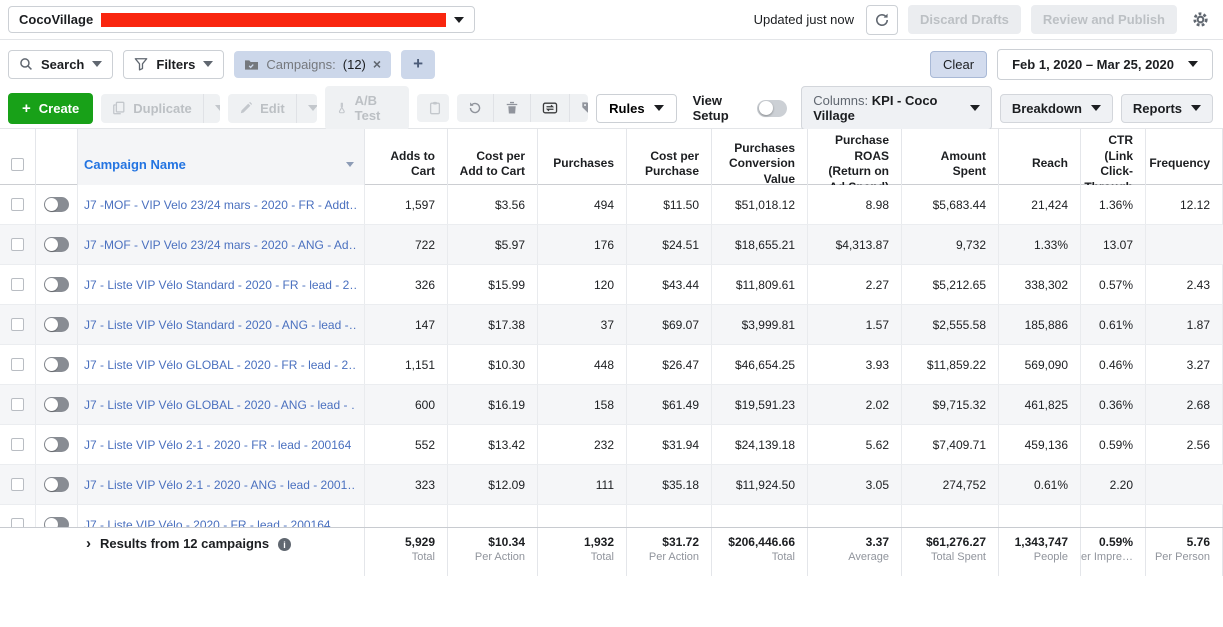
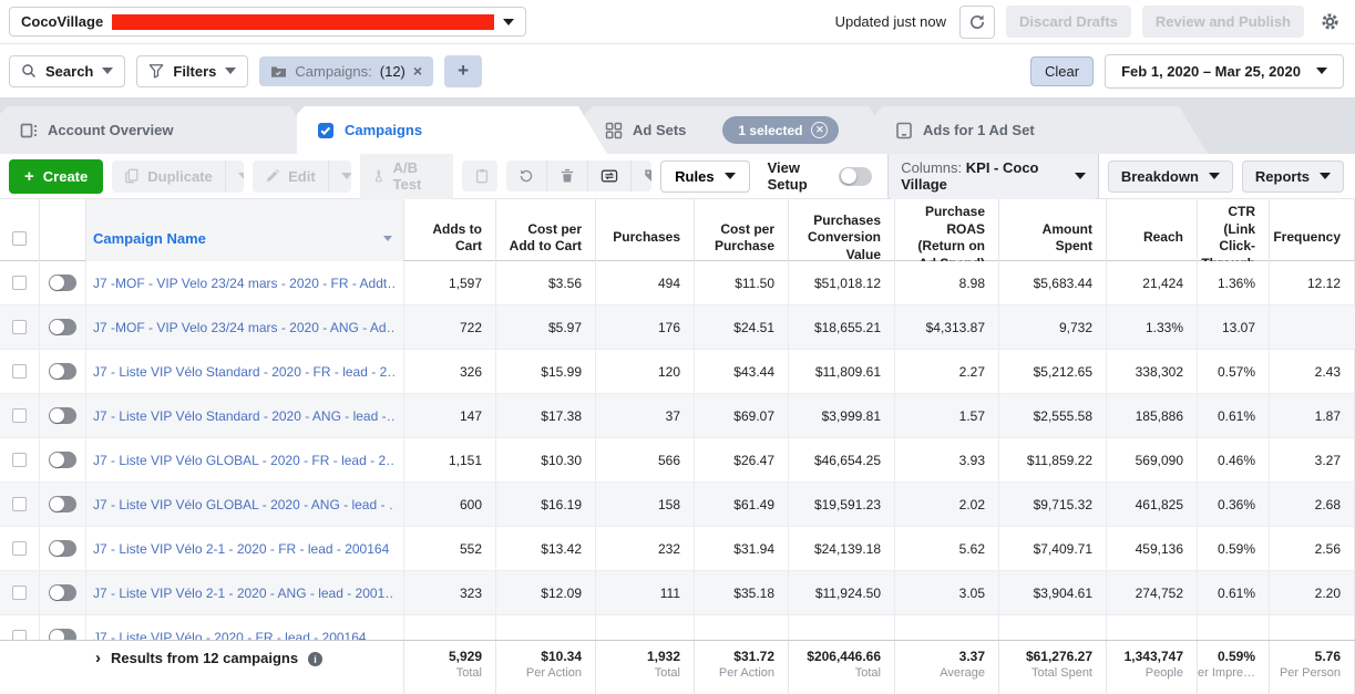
  CocoVillage
  Updated just now
  Discard Drafts
  Review and Publish
  Search
  Filters
  Campaigns:
  (12)
  ×
  +
  Clear
  Feb 1, 2020 – Mar 25, 2020
+ Account Overview
+ Campaigns
+ Ad Sets
+ 1 selected
+ ✕
+ Ads for 1 Ad Set
  +
  Create
  Duplicate
  Edit
  A/B Test
  Rules
  View Setup
  Columns: KPI - Coco Village
  Breakdown
  Reports
  Campaign Name
  Adds to Cart
  Cost per Add to Cart
  Purchases
  Cost per Purchase
  Purchases Conversion Value
  Purchase ROAS (Return on
  Amount Spent
  Reach
  Frequency
  J7 -MOF - VIP Velo 23/24 mars - 2020 - FR - Addt…
  1,597
  $3.56
  494
  $11.50
  $51,018.12
  8.98
  $5,683.44
  21,424
  1.36%
  12.12
  J7 -MOF - VIP Velo 23/24 mars - 2020 - ANG - Ad…
  722
  $5.97
  176
  $24.51
  $18,655.21
  $4,313.87
  9,732
  1.33%
  13.07
  J7 - Liste VIP Vélo Standard - 2020 - FR - lead - 2…
  326
  $15.99
  120
  $43.44
  $11,809.61
  2.27
  $5,212.65
  338,302
  0.57%
  2.43
  J7 - Liste VIP Vélo Standard - 2020 - ANG - lead -…
  147
  $17.38
  37
  $69.07
  $3,999.81
  1.57
  $2,555.58
  185,886
  0.61%
  1.87
  J7 - Liste VIP Vélo GLOBAL - 2020 - FR - lead - 2…
  1,151
  $10.30
- 448
+ 566
  $26.47
  $46,654.25
  3.93
  $11,859.22
  569,090
  0.46%
  3.27
  J7 - Liste VIP Vélo GLOBAL - 2020 - ANG - lead -
  600
  $16.19
  158
  $61.49
  $19,591.23
  2.02
  $9,715.32
  461,825
  0.36%
  2.68
  J7 - Liste VIP Vélo 2-1 - 2020 - FR - lead - 200164
  552
  $13.42
  232
  $31.94
  $24,139.18
  5.62
  $7,409.71
  459,136
  0.59%
  2.56
  J7 - Liste VIP Vélo 2-1 - 2020 - ANG - lead - 2001…
  323
  $12.09
  111
  $35.18
  $11,924.50
  3.05
+ $3,904.61
  274,752
  0.61%
  2.20
  J7 - Liste VIP Vélo - 2020 - FR - lead - 200164
  ›
  Results from 12 campaigns
  i
  5,929
  Total
  $10.34
  Per Action
  1,932
  Total
  $31.72
  Per Action
  $206,446.66
  Total
  3.37
  Average
  $61,276.27
  Total Spent
  1,343,747
  People
  0.59%
  er Impre…
  5.76
  Per Person
